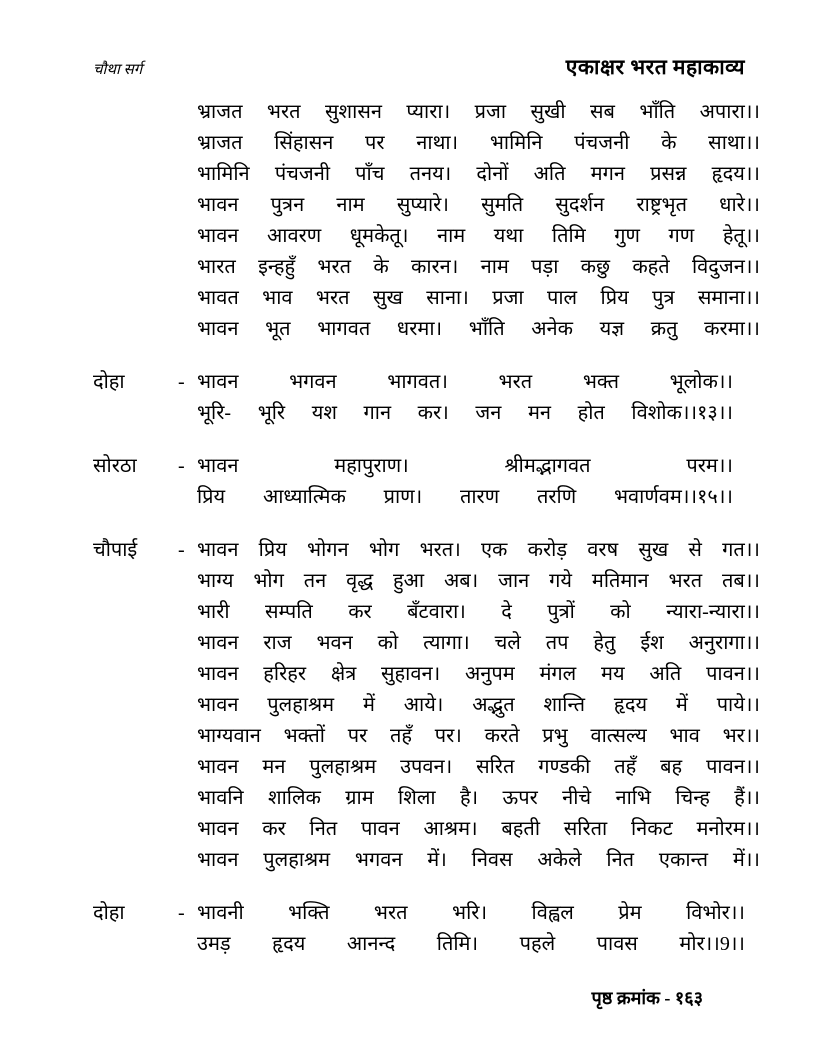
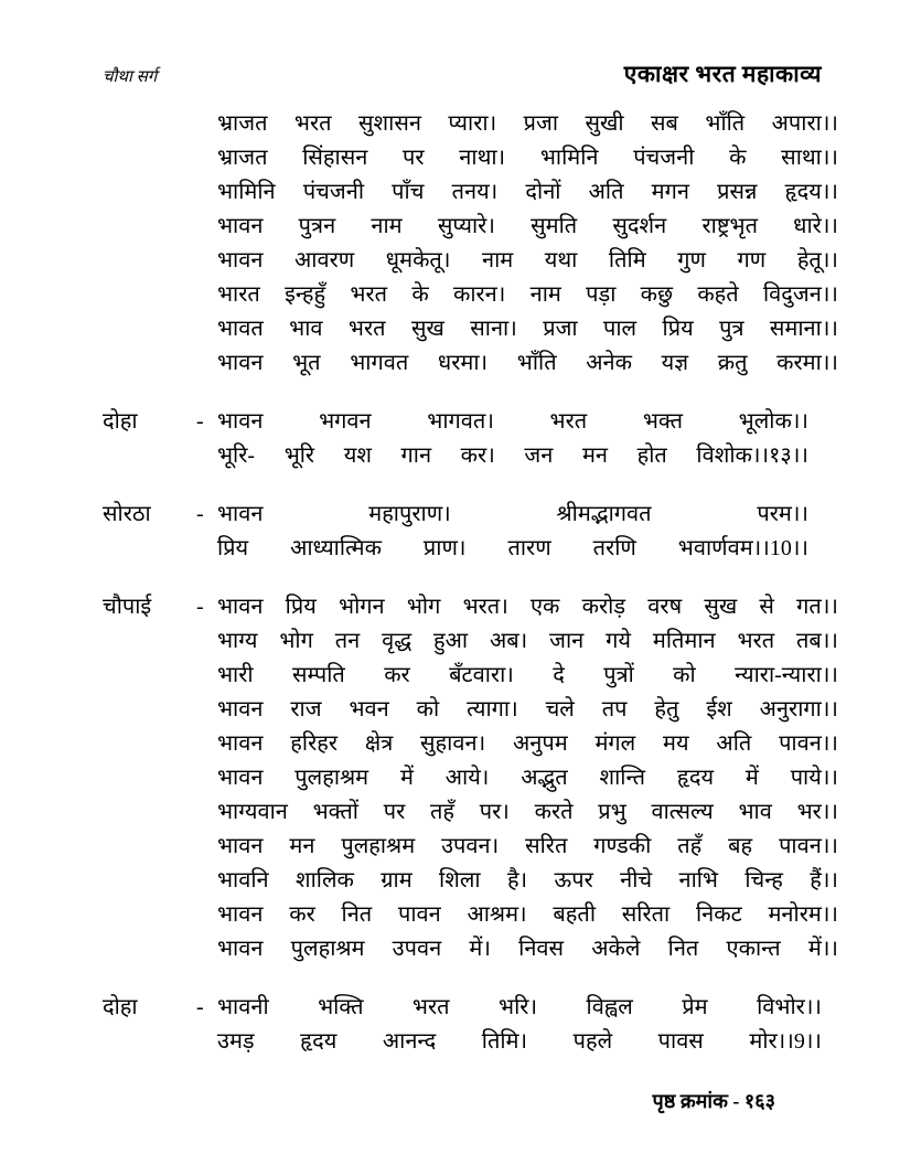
  चौथा सर्ग
  एकाक्षर भरत महाकाव्य
  भ्राजत भरत सुशासन प्यारा। प्रजा सुखी सब भाँति अपारा।।
  भ्राजत सिंहासन पर नाथा। भामिनि पंचजनी के साथा।।
  भामिनि पंचजनी पाँच तनय। दोनों अति मगन प्रसन्न हृदय।।
  भावन पुत्रन नाम सुप्यारे। सुमति सुदर्शन राष्ट्रभृत धारे।।
  भावन आवरण धूमकेतू। नाम यथा तिमि गुण गण हेतू।।
  भारत इन्हहुँ भरत के कारन। नाम पड़ा कछु कहते विदुजन।।
  भावत भाव भरत सुख साना। प्रजा पाल प्रिय पुत्र समाना।।
  भावन भूत भागवत धरमा। भाँति अनेक यज्ञ क्रतु करमा।।
  दोहा
  -
  भावन भगवन भागवत। भरत भक्त भूलोक।।
  भूरि- भूरि यश गान कर। जन मन होत विशोक।।१३।।
  सोरठा
  -
  भावन महापुराण। श्रीमद्भागवत परम।।
- प्रिय आध्यात्मिक प्राण। तारण तरणि भवार्णवम।।१५।।
+ प्रिय आध्यात्मिक प्राण। तारण तरणि भवार्णवम।।10।।
  चौपाई
  -
  भावन प्रिय भोगन भोग भरत। एक करोड़ वरष सुख से गत।।
  भाग्य भोग तन वृद्ध हुआ अब। जान गये मतिमान भरत तब।।
  भारी सम्पति कर बँटवारा। दे पुत्रों को न्यारा-न्यारा।।
  भावन राज भवन को त्यागा। चले तप हेतु ईश अनुरागा।।
  भावन हरिहर क्षेत्र सुहावन। अनुपम मंगल मय अति पावन।।
  भावन पुलहाश्रम में आये। अद्भुत शान्ति हृदय में पाये।।
  भाग्यवान भक्तों पर तहँ पर। करते प्रभु वात्सल्य भाव भर।।
  भावन मन पुलहाश्रम उपवन। सरित गण्डकी तहँ बह पावन।।
  भावनि शालिक ग्राम शिला है। ऊपर नीचे नाभि चिन्ह हैं।।
  भावन कर नित पावन आश्रम। बहती सरिता निकट मनोरम।।
- भावन पुलहाश्रम भगवन में। निवस अकेले नित एकान्त में।।
+ भावन पुलहाश्रम उपवन में। निवस अकेले नित एकान्त में।।
  दोहा
  -
  भावनी भक्ति भरत भरि। विह्वल प्रेम विभोर।।
  उमड़ हृदय आनन्द तिमि। पहले पावस मोर।।9।।
  पृष्ठ क्रमांक - १६३
